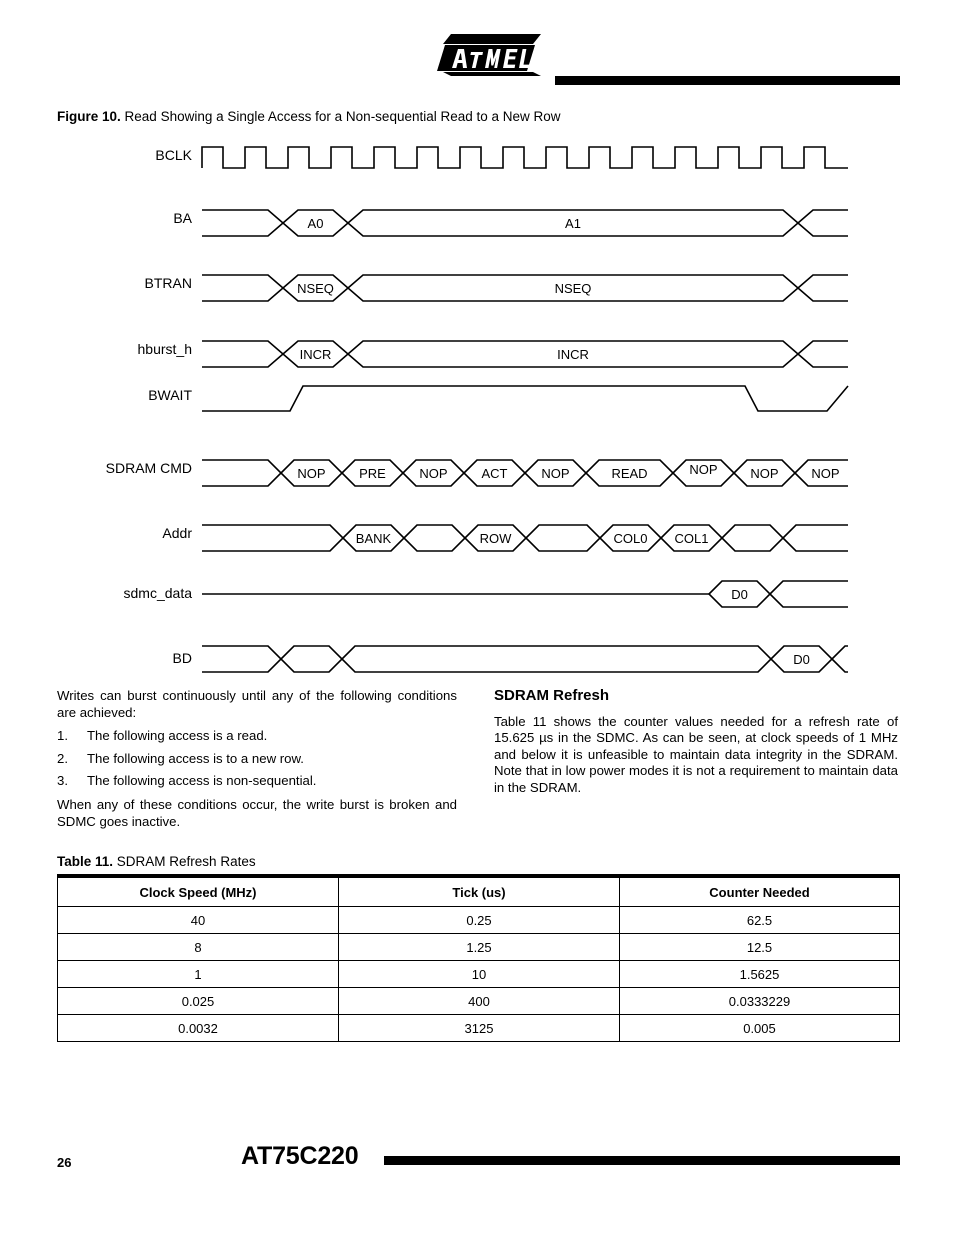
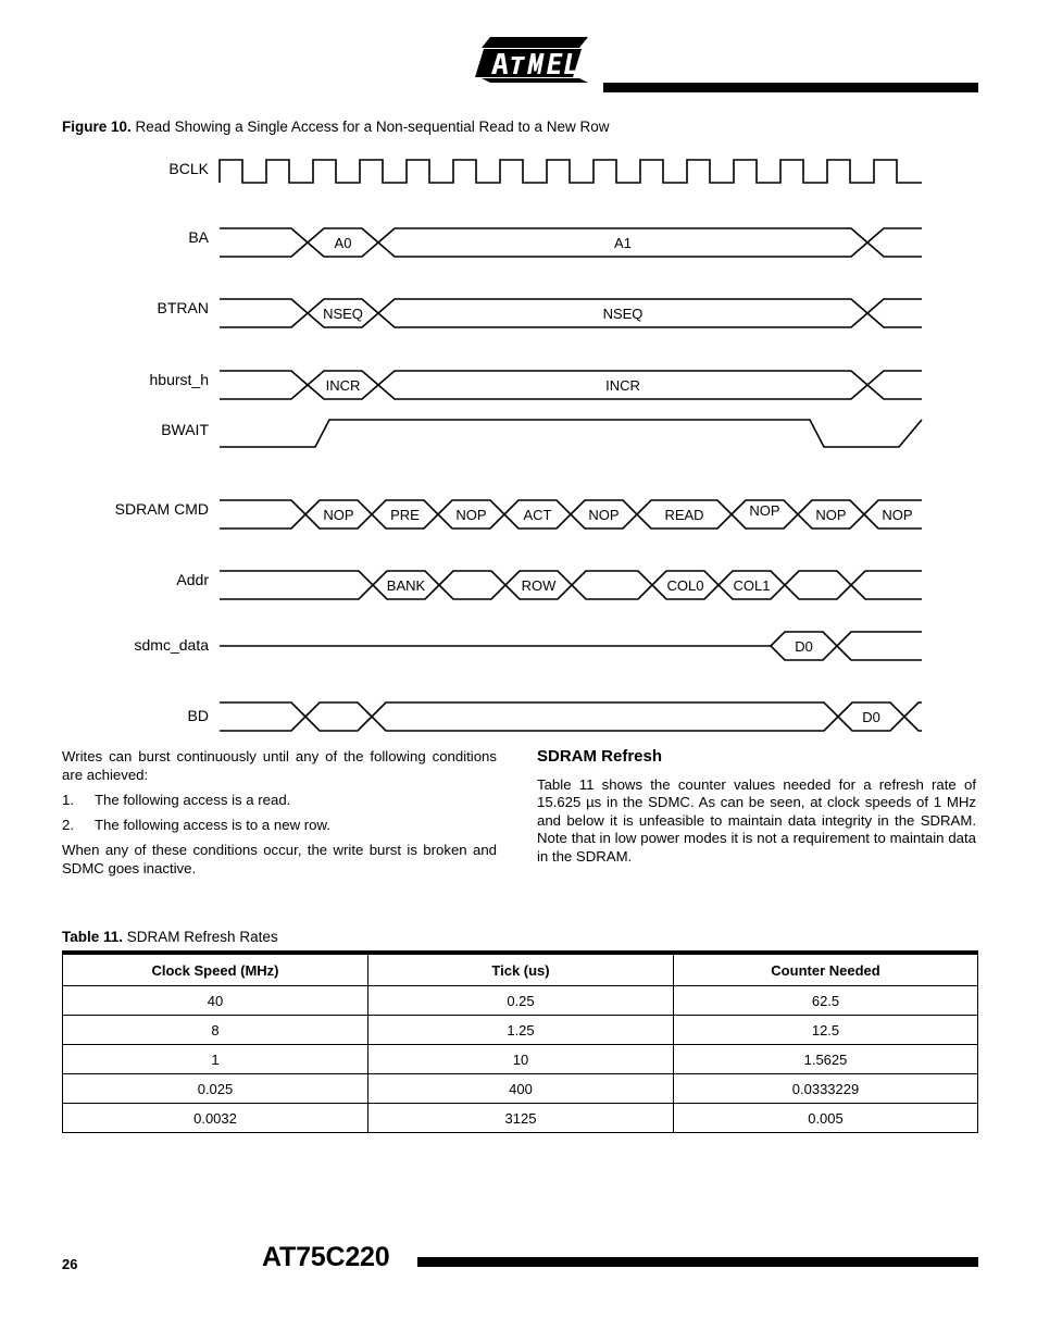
  Figure 10. Read Showing a Single Access for a Non-sequential Read to a New Row
  BCLK
  BA
  A0
  A1
  BTRAN
  NSEQ
  NSEQ
  hburst_h
  INCR
  INCR
  BWAIT
  SDRAM CMD
  NOP
  PRE
  NOP
  ACT
  NOP
  READ
  NOP
  NOP
  NOP
  Addr
  BANK
  ROW
  COL0
  COL1
  sdmc_data
  D0
  BD
  D0
  Writes can burst continuously until any of the following conditions are achieved:
  1.
  The following access is a read.
  2.
  The following access is to a new row.
- 3.
- The following access is non-sequential.
  When any of these conditions occur, the write burst is broken and SDMC goes inactive.
  SDRAM Refresh
  Table 11 shows the counter values needed for a refresh rate of 15.625 µs in the SDMC. As can be seen, at clock speeds of 1 MHz and below it is unfeasible to maintain data integrity in the SDRAM. Note that in low power modes it is not a requirement to maintain data in the SDRAM.
  Table 11. SDRAM Refresh Rates
  Clock Speed (MHz)	Tick (us)	Counter Needed
  40	0.25	62.5
  8	1.25	12.5
  1	10	1.5625
  0.025	400	0.0333229
  0.0032	3125	0.005
  26
  AT75C220
